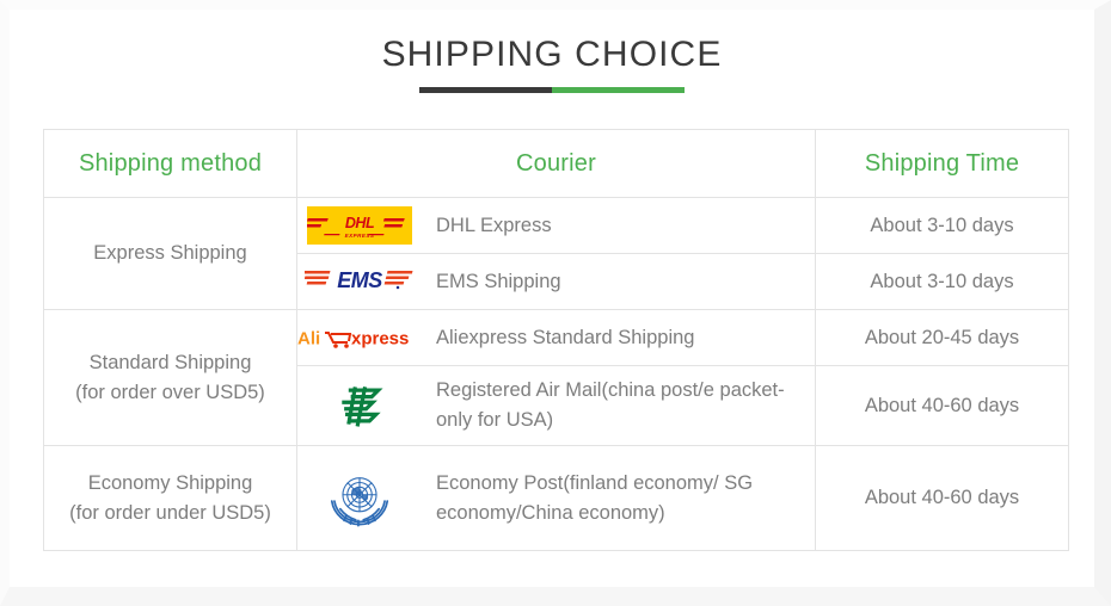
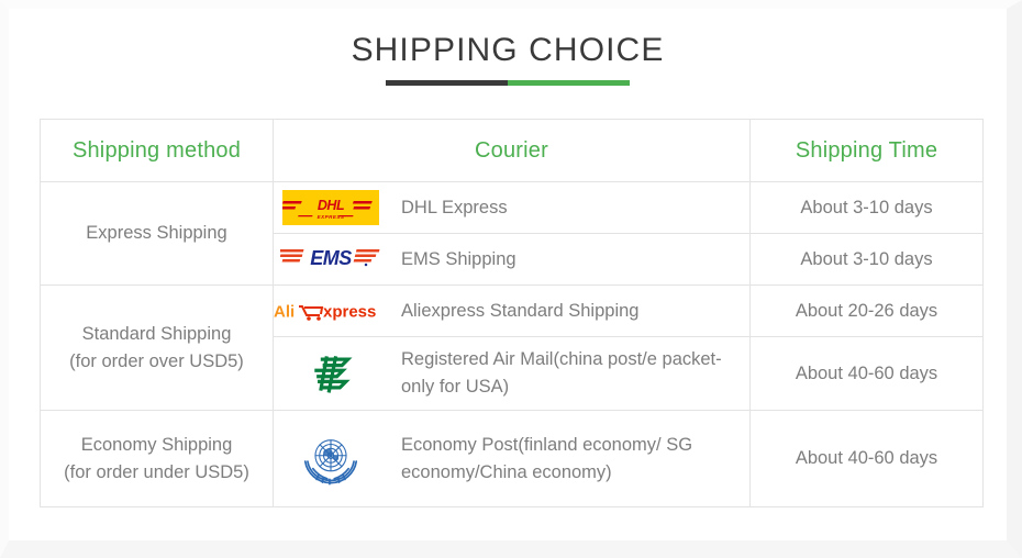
  SHIPPING CHOICE
  Shipping method	Courier	Shipping Time
  Express Shipping	DHL DHL Express	About 3-10 days
  EMS EMS Shipping	About 3-10 days
- Standard Shipping (for order over USD5)	Ali xpress Aliexpress Standard Shipping	About 20-45 days
+ Standard Shipping (for order over USD5)	Ali xpress Aliexpress Standard Shipping	About 20-26 days
  Registered Air Mail(china post/e packet-only for USA)	About 40-60 days
  Economy Shipping (for order under USD5)	Economy Post(finland economy/ SG economy/China economy)	About 40-60 days
